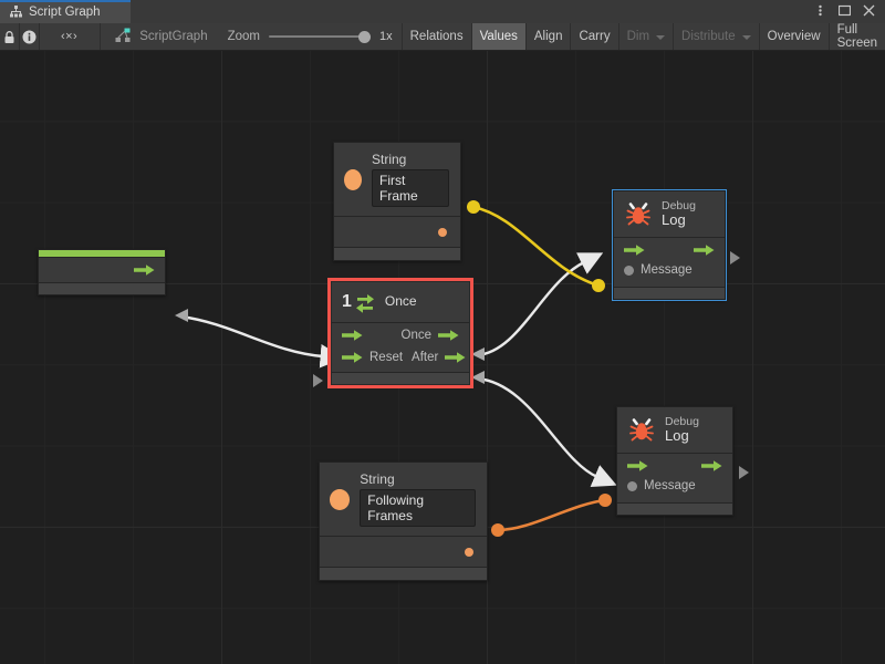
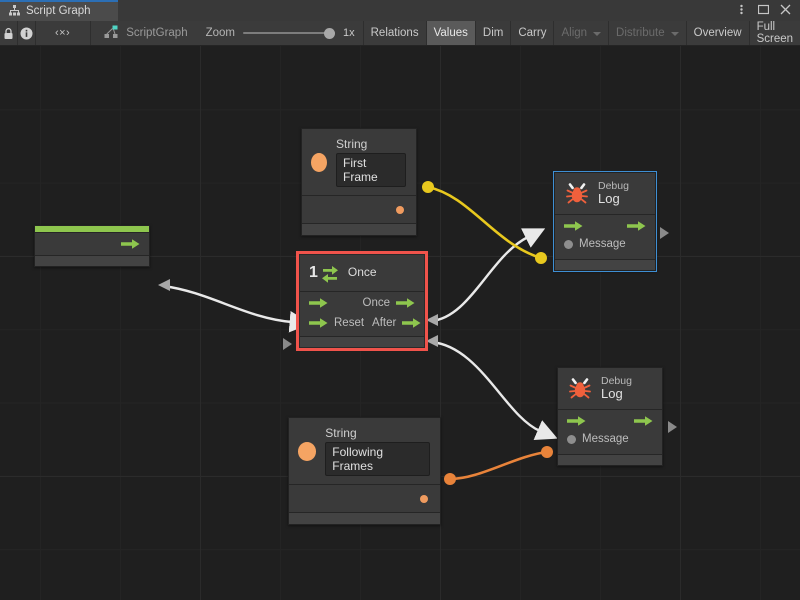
  Script Graph
  ‹×›
  ScriptGraph
  Zoom
  1x
  Relations
  Values
- Align
+ Dim
  Carry
- Dim
+ Align
  Distribute
  Overview
  Full Screen
  String
  First Frame
  1
  Once
  Once
  Reset
  After
  String
  Following Frames
  Debug
  Log
  Message
  Debug
  Log
  Message
